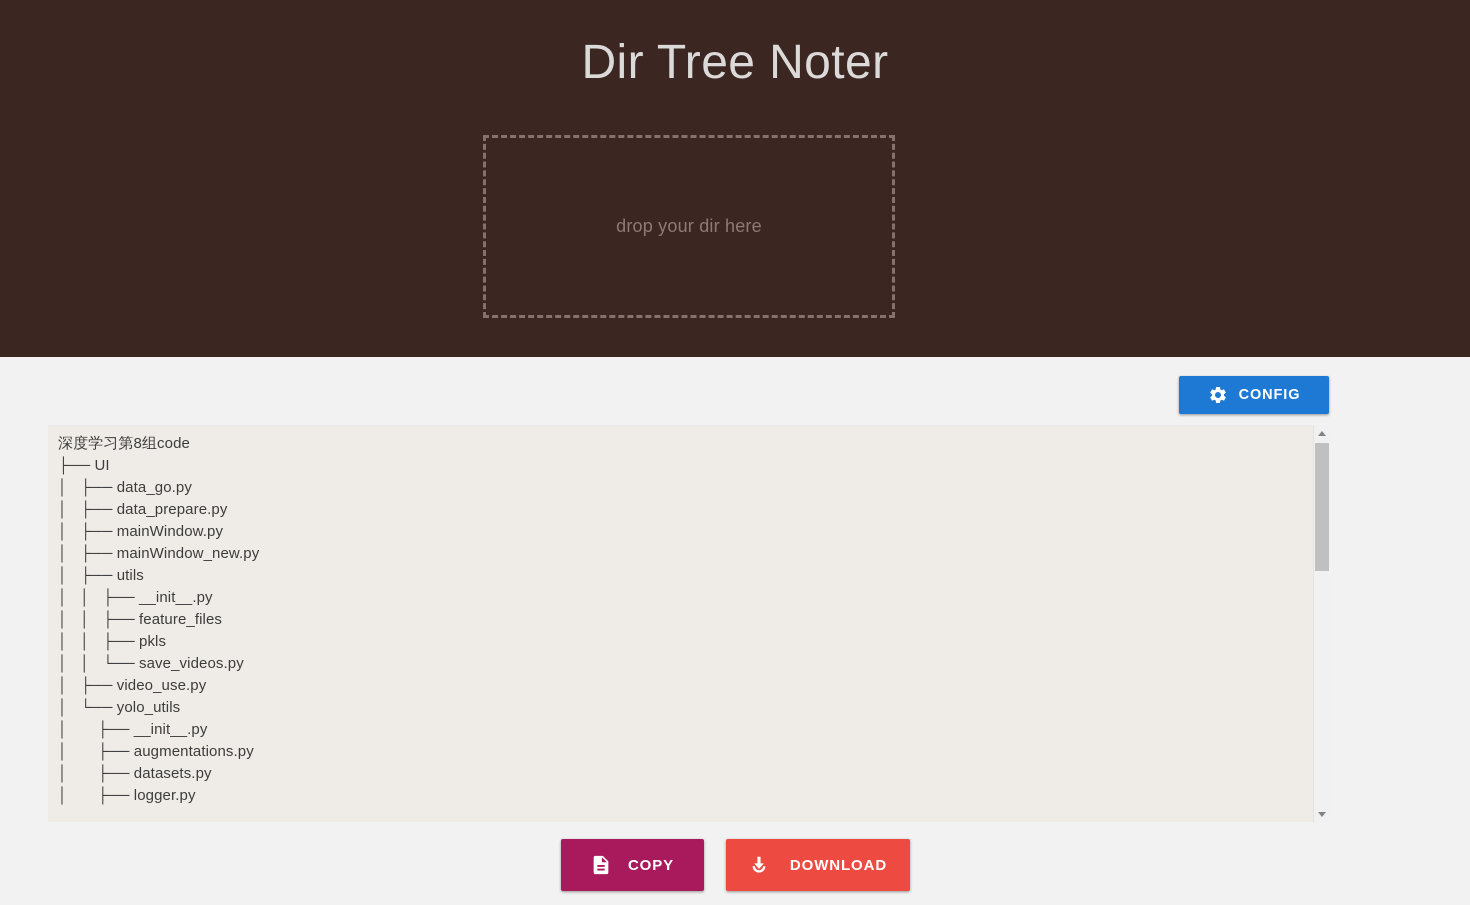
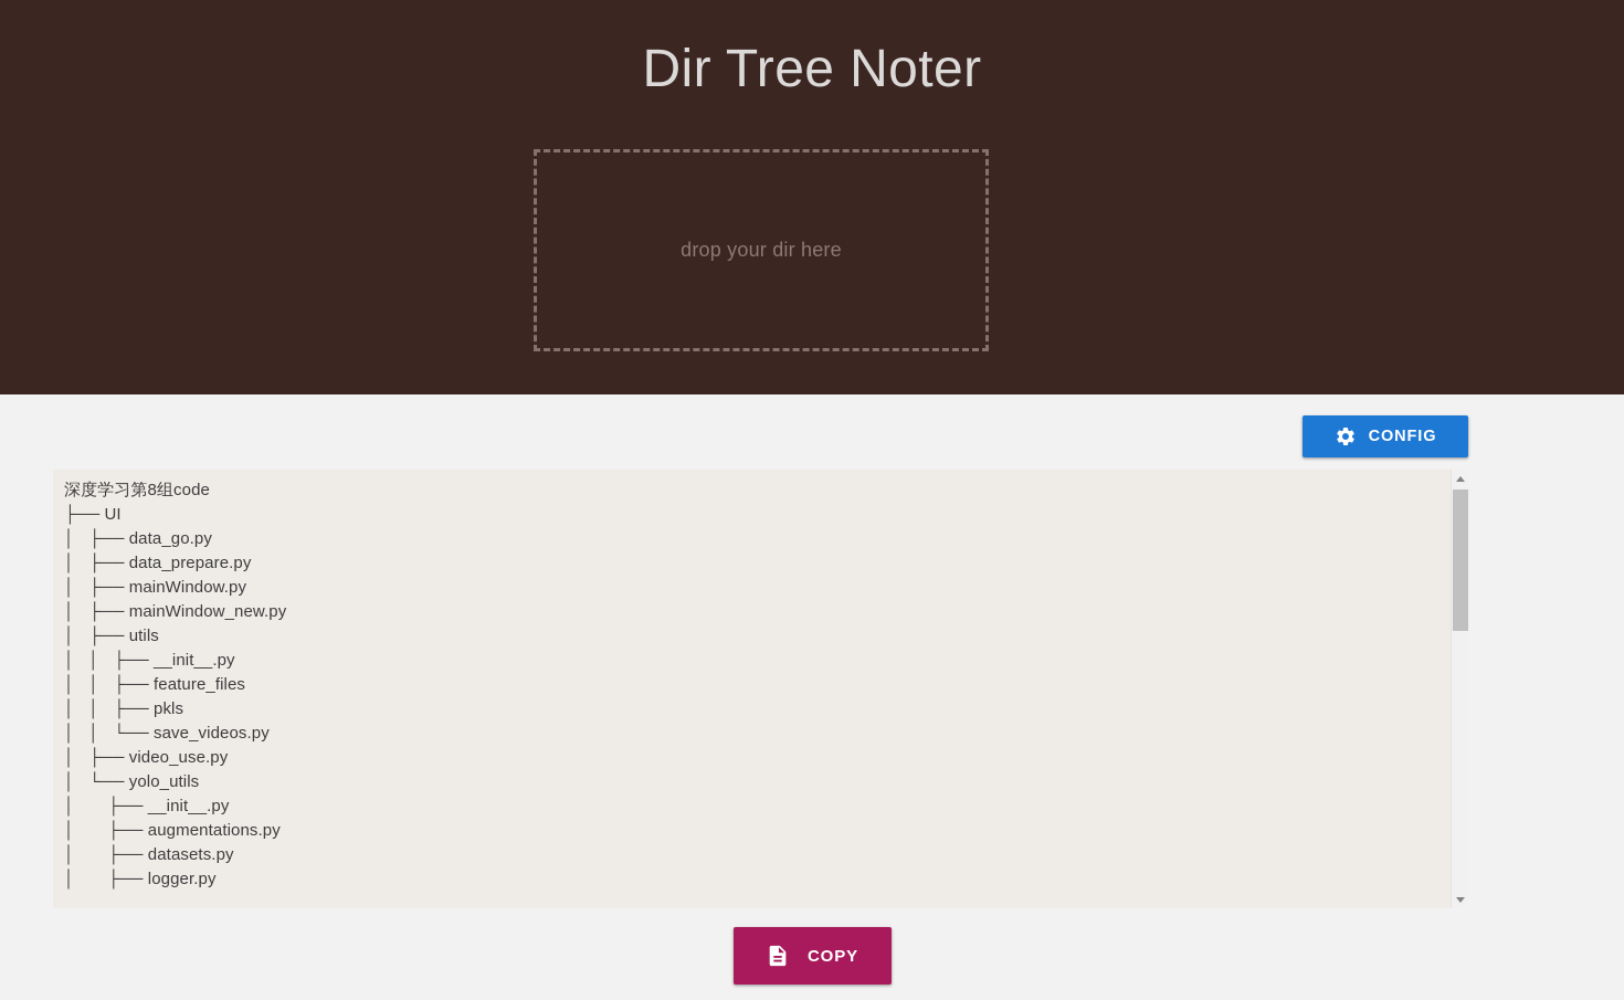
  Dir Tree Noter
  drop your dir here
  CONFIG
  深度学习第8组code
  ├── UI
  │ ├── data_go.py
  │ ├── data_prepare.py
  │ ├── mainWindow.py
  │ ├── mainWindow_new.py
  │ ├── utils
  │ │ ├── __init__.py
  │ │ ├── feature_files
  │ │ ├── pkls
  │ │ └── save_videos.py
  │ ├── video_use.py
  │ └── yolo_utils
  │ ├── __init__.py
  │ ├── augmentations.py
  │ ├── datasets.py
  │ ├── logger.py
  COPY
- DOWNLOAD
